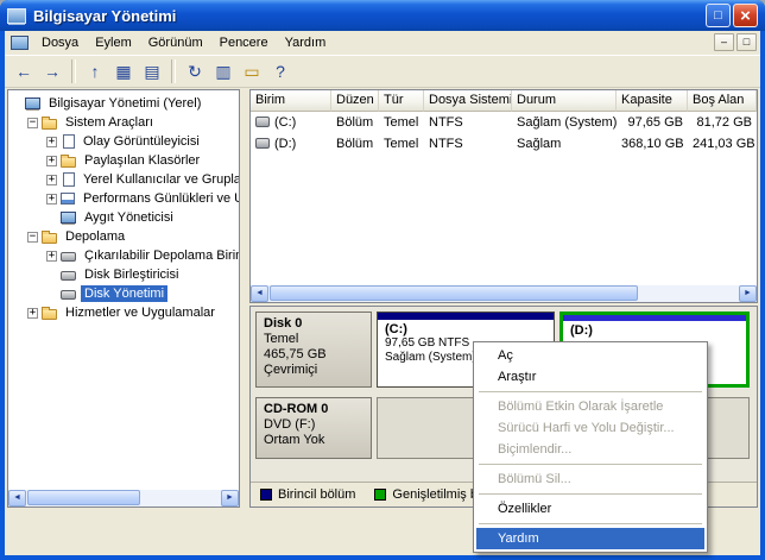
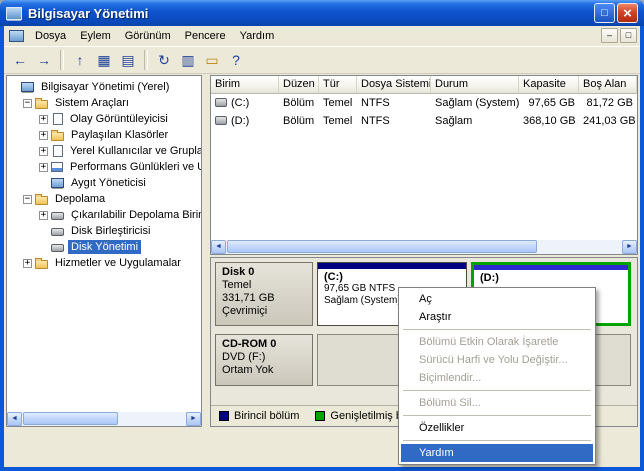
  Bilgisayar Yönetimi
  □
  ×
  Dosya
  Eylem
  Görünüm
  Pencere
  Yardım
  –
  □
  ←
  →
  ↑
  ▦
  ▤
  ↻
  ▥
  ▭
  ?
  Bilgisayar Yönetimi (Yerel)
  −
  Sistem Araçları
  +
  Olay Görüntüleyicisi
  +
  Paylaşılan Klasörler
  +
  Yerel Kullanıcılar ve Grupla
  +
  Performans Günlükleri ve
  Aygıt Yöneticisi
  −
  Depolama
  +
  Çıkarılabilir Depolama Biri
  Disk Birleştiricisi
  Disk Yönetimi
  +
  Hizmetler ve Uygulamalar
  Birim
  Düzen
  Tür
  Dosya Sistem
  Durum
  Kapasite
  Boş Alan
  (C:)
  Bölüm
  Temel
  NTFS
  Sağlam (System)
  97,65 GB
  81,72 GB
  (D:)
  Bölüm
  Temel
  NTFS
  Sağlam
  368,10 GB
  241,03 GB
  Disk 0
  Temel
- 465,75 GB
+ 331,71 GB
  Çevrimiçi
  (C:)
  97,65 GB NTFS
  Sağlam (System
  (D:)
  CD-ROM 0
  DVD (F:)
  Ortam Yok
  Birincil bölüm
  Genişletilmiş
  Aç
  Araştır
  Bölümü Etkin Olarak İşaretle
  Sürücü Harfi ve Yolu Değiştir...
  Biçimlendir...
  Bölümü Sil...
  Özellikler
  Yardım
